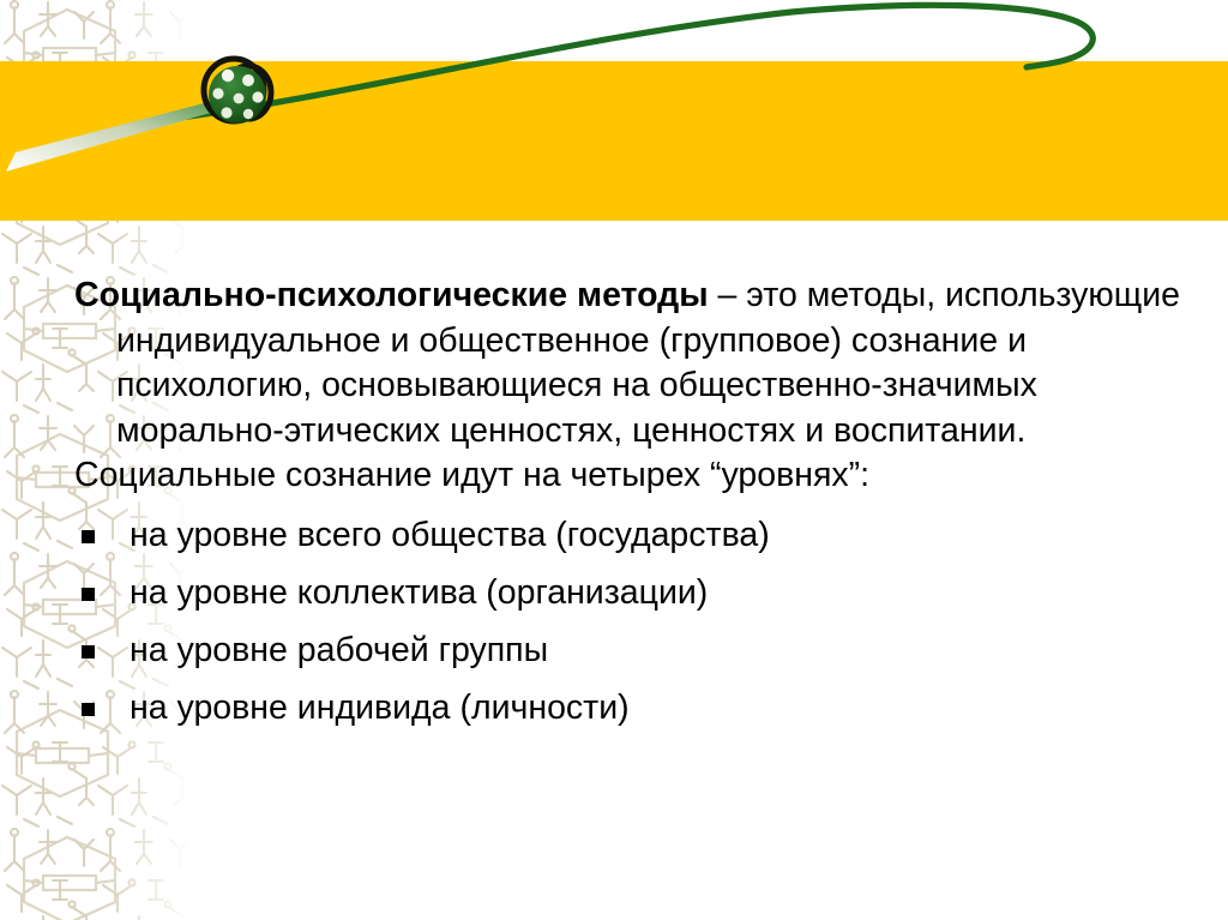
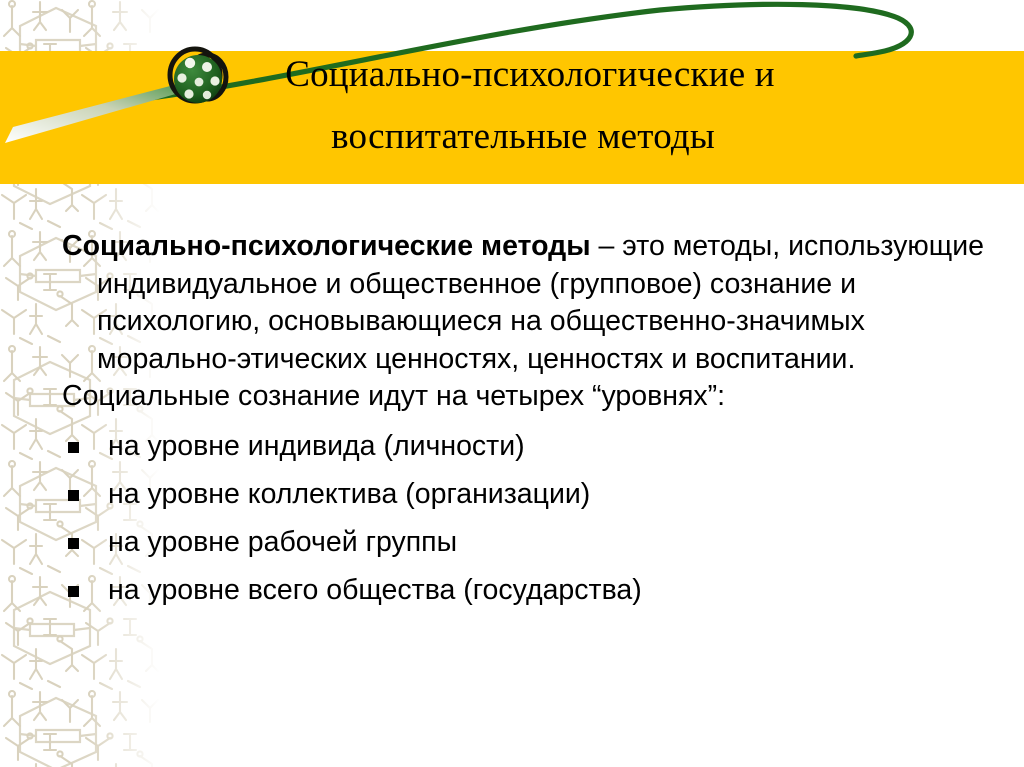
+ Социально-психологические и
+ воспитательные методы
  Социально-психологические методы – это методы, использующие индивидуальное и общественное (групповое) сознание и психологию, основывающиеся на общественно-значимых морально-этических ценностях, ценностях и воспитании.
  Социальные сознание идут на четырех “уровнях”:
- на уровне всего общества (государства)
+ на уровне индивида (личности)
  на уровне коллектива (организации)
  на уровне рабочей группы
- на уровне индивида (личности)
+ на уровне всего общества (государства)
